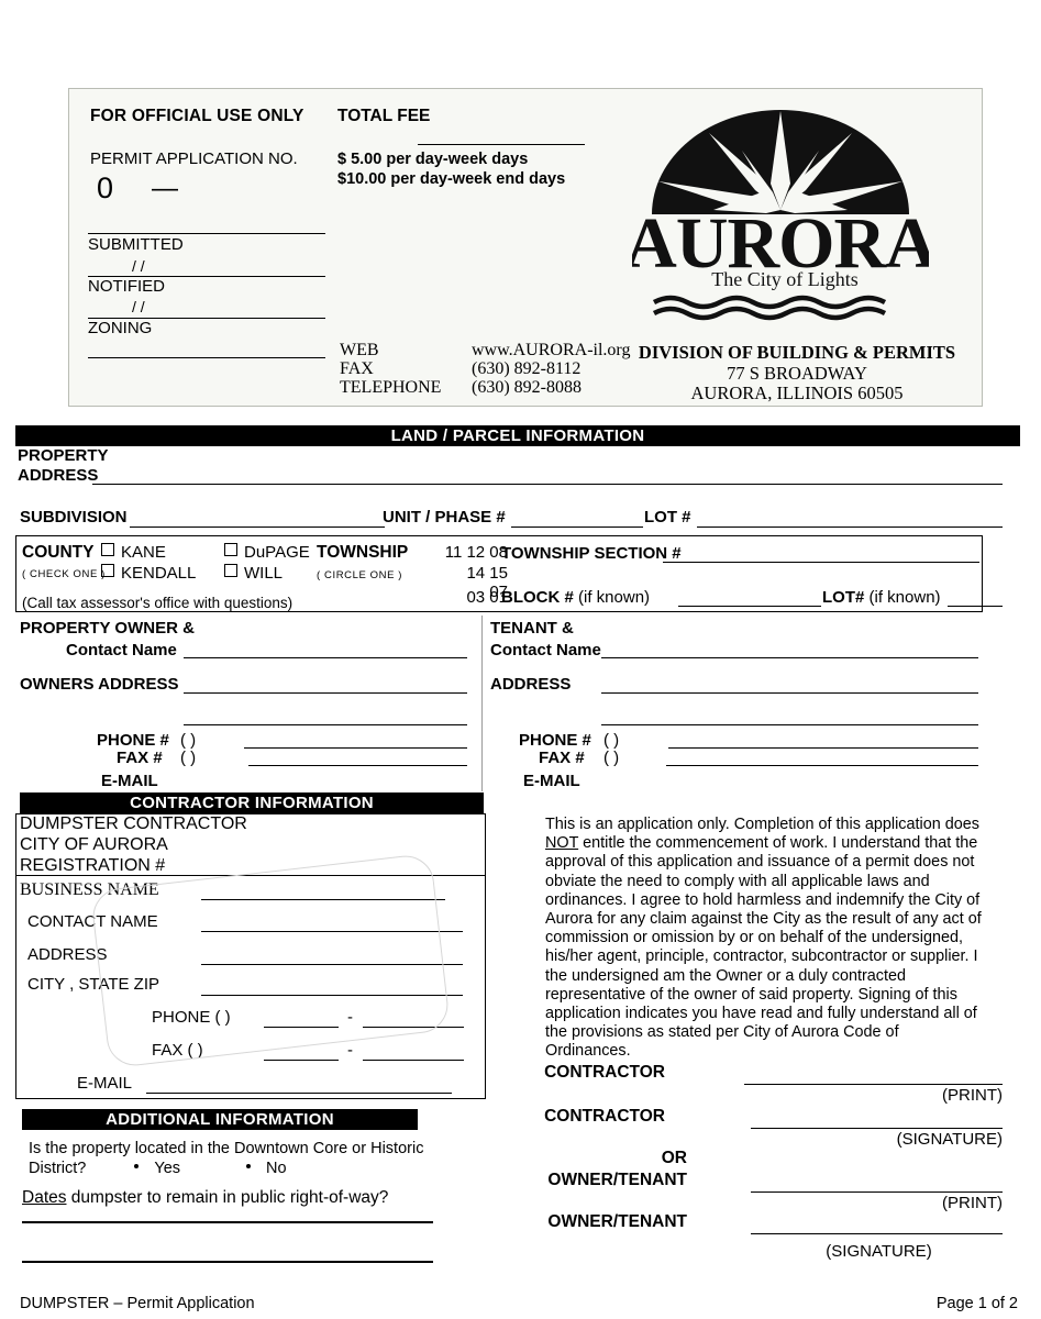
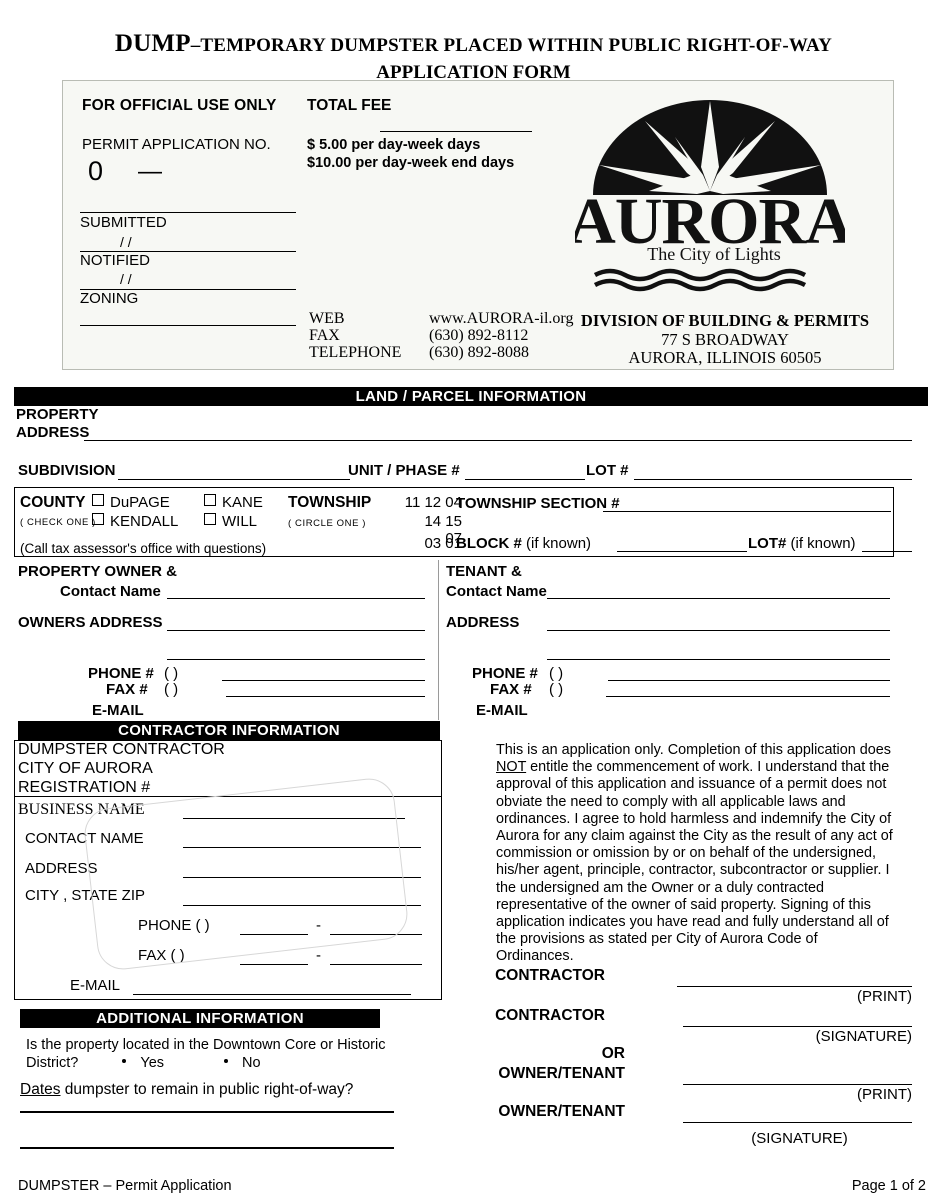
+ DUMP–TEMPORARY DUMPSTER PLACED WITHIN PUBLIC RIGHT-OF-WAY
+ APPLICATION FORM
  FOR OFFICIAL USE ONLY
  PERMIT APPLICATION NO.
  0
  —
  SUBMITTED
  / /
  NOTIFIED
  / /
  ZONING
  TOTAL FEE
  $ 5.00 per day-week days
  $10.00 per day-week end days
  WEB www.AURORA-il.org
  FAX (630) 892-8112
  TELEPHONE (630) 892-8088
  AURORA
  The City of Lights
  DIVISION OF BUILDING & PERMITS
  77 S BROADWAY
  AURORA, ILLINOIS 60505
  LAND / PARCEL INFORMATION
  PROPERTY
  ADDRESS
  SUBDIVISION
  UNIT / PHASE #
  LOT #
  COUNTY
  ( CHECK ONE )
  (Call tax assessor's office with questions)
- KANE
+ DuPAGE
  KENDALL
- DuPAGE
+ KANE
  WILL
  TOWNSHIP
  ( CIRCLE ONE )
- 11 12 08
+ 11 12 04
  14 15 07
  03 01
  TOWNSHIP SECTION #
  BLOCK # (if known)
  LOT# (if known)
  PROPERTY OWNER &
  Contact Name
  OWNERS ADDRESS
  PHONE #
  ( )
  FAX #
  ( )
  E-MAIL
  TENANT &
  Contact Name
  ADDRESS
  PHONE #
  ( )
  FAX #
  ( )
  E-MAIL
  CONTRACTOR INFORMATION
  DUMPSTER CONTRACTOR
  CITY OF AURORA
  REGISTRATION #
  BUSINESS NAME
  CONTACT NAME
  ADDRESS
  CITY , STATE ZIP
  PHONE ( )
  -
  FAX ( )
  -
  E-MAIL
  This is an application only. Completion of this application does NOT entitle the commencement of work. I understand that the approval of this application and issuance of a permit does not obviate the need to comply with all applicable laws and ordinances. I agree to hold harmless and indemnify the City of Aurora for any claim against the City as the result of any act of commission or omission by or on behalf of the undersigned, his/her agent, principle, contractor, subcontractor or supplier. I the undersigned am the Owner or a duly contracted representative of the owner of said property. Signing of this application indicates you have read and fully understand all of the provisions as stated per City of Aurora Code of Ordinances.
  CONTRACTOR
  (PRINT)
  CONTRACTOR
  (SIGNATURE)
  OR
  OWNER/TENANT
  (PRINT)
  OWNER/TENANT
  (SIGNATURE)
  ADDITIONAL INFORMATION
  Is the property located in the Downtown Core or Historic
  District? Yes No
  Dates dumpster to remain in public right-of-way?
  DUMPSTER – Permit Application
  Page 1 of 2
